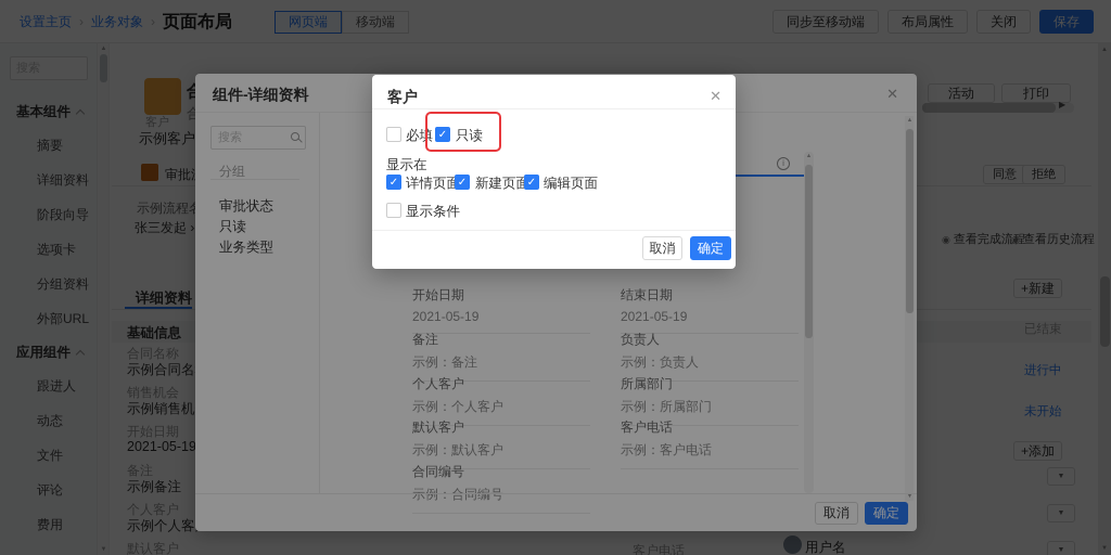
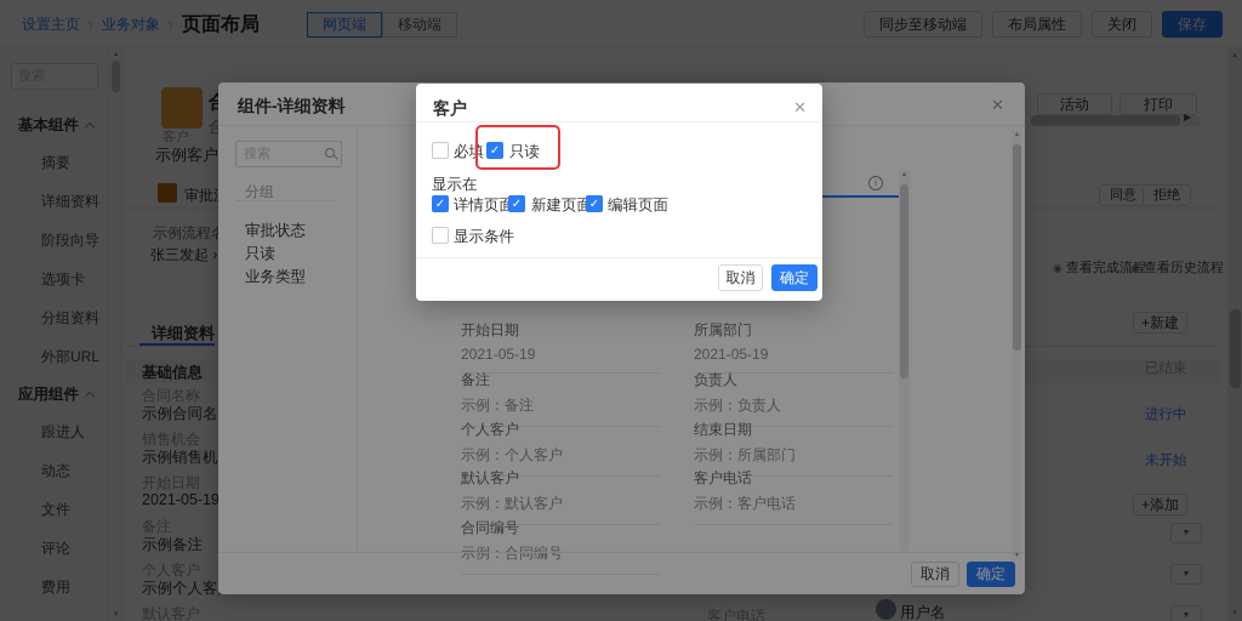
  设置主页
  业务对象
  页面布局
  网页端
  移动端
  同步至移动端
  布局属性
  关闭
  保存
  基本组件
  摘要
  详细资料
  阶段向导
  选项卡
  分组资料
  外部URL
  应用组件
  跟进人
  动态
  文件
  评论
  费用
  客户
  示例客户
  同意
  拒绝
  张三发起 ›
  查看完成流程
  查看历史流程
  活动
  打印
  ▶
  详细资料
  +新建
  基础信息
  合同名称
  示例合同名
  销售机会
  开始日期
  2021-05-19
  备注
  示例备注
  个人客户
  示例个人客
  默认客户
  客户电话
  已结束
  进行中
  未开始
  +添加
  用户名
  组件-详细资料
  ✕
  搜索
  分组
  审批状态
  只读
  业务类型
  开始日期
  2021-05-19
- 结束日期
+ 所属部门
  2021-05-19
  备注
  示例：备注
  负责人
  示例：负责人
  个人客户
  示例：个人客户
- 所属部门
+ 结束日期
  示例：所属部门
  默认客户
  示例：默认客户
  客户电话
  示例：客户电话
  合同编号
  示例：合同编号
  取消
  确定
  客户
  ✕
  必填
  只读
  显示在
  详情页面
  新建页面
  编辑页面
  显示条件
  取消
  确定
